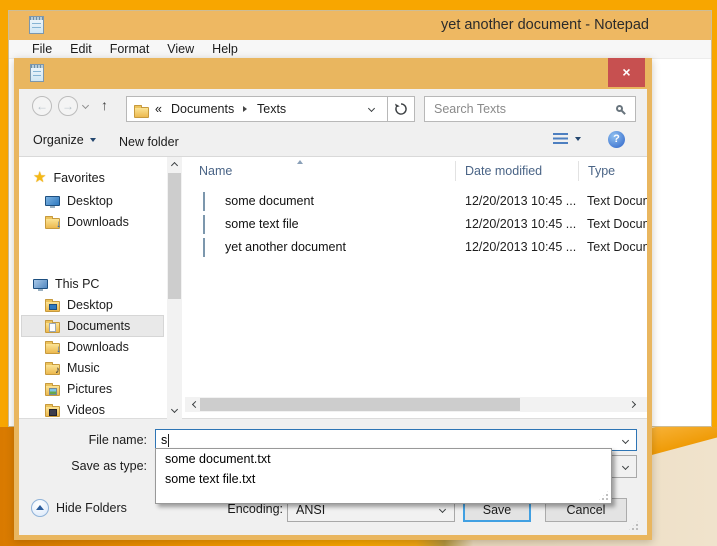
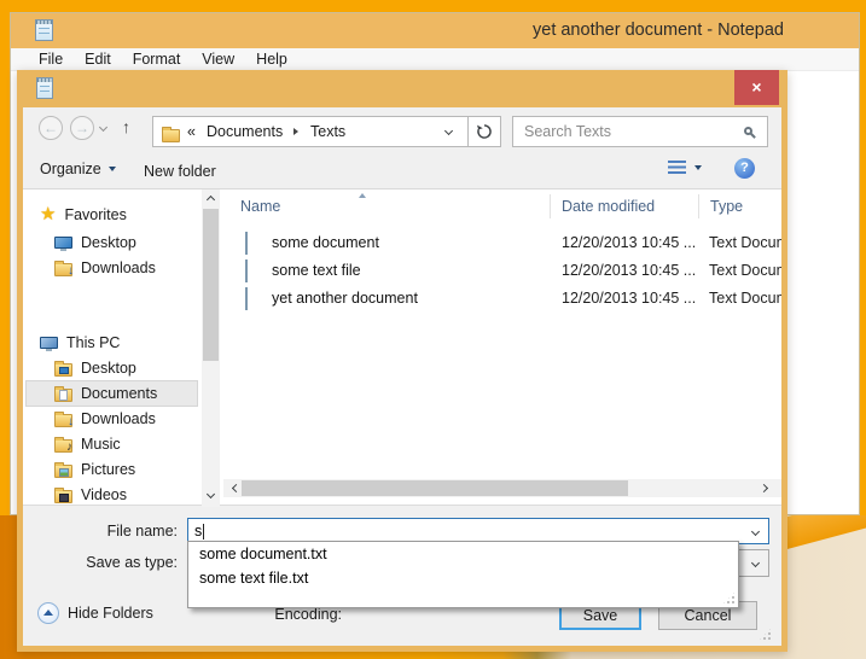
  yet another document - Notepad
  File
  Edit
  Format
  View
  Help
  ×
  ←
  →
  ↑
  «
  Documents
  Texts
  Search Texts
  Organize
  New folder
  ?
  ★
  Favorites
  Desktop
  ↓
  Downloads
  This PC
  Desktop
  Documents
  ↓
  Downloads
  ♪
  Music
  Pictures
  Videos
  Name
  Date modified
  Type
  some document
  12/20/2013 10:45 ...
  Text Docu
  some text file
  12/20/2013 10:45 ...
  Text Docu
  yet another document
  12/20/2013 10:45 ...
  Text Docu
  File name:
  s
  Save as type:
  Hide Folders
  Encoding:
- ANSI
  Save
  Cancel
  some document.txt
  some text file.txt
